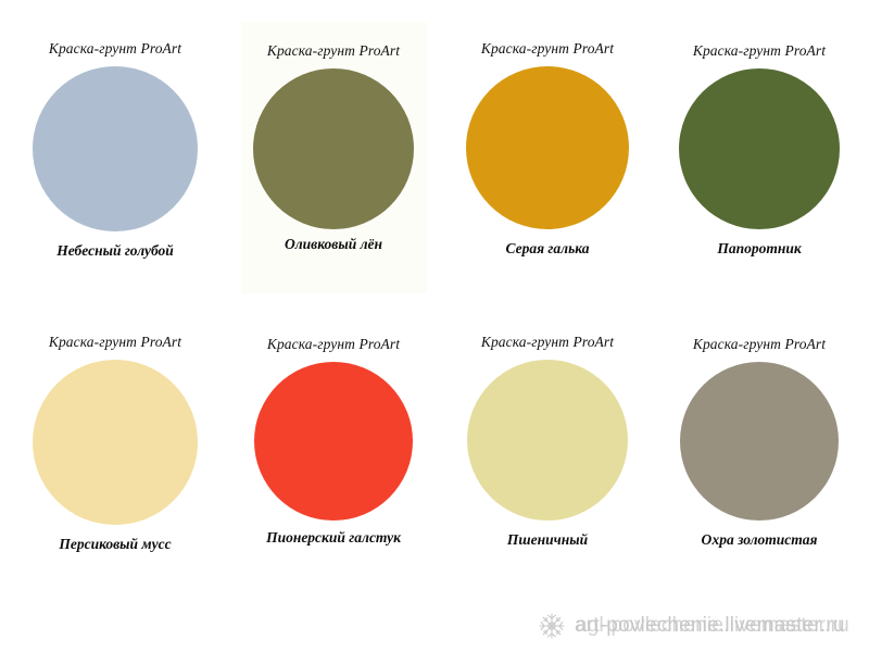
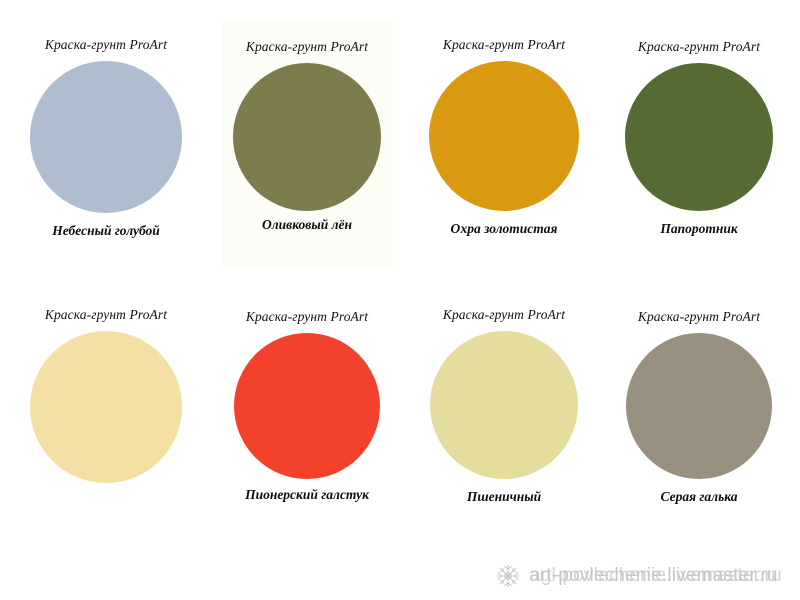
  Краска-грунт ProArt
  Небесный голубой
  Краска-грунт ProArt
  Оливковый лён
  Краска-грунт ProArt
- Серая галька
+ Охра золотистая
  Краска-грунт ProArt
  Папоротник
  Краска-грунт ProArt
- Персиковый мусс
  Краска-грунт ProArt
  Пионерский галстук
  Краска-грунт ProArt
  Пшеничный
  Краска-грунт ProArt
- Охра золотистая
+ Серая галька
  agl-povlechenie.livemaster.ru
  art-povlechenie.livemaster.ru
